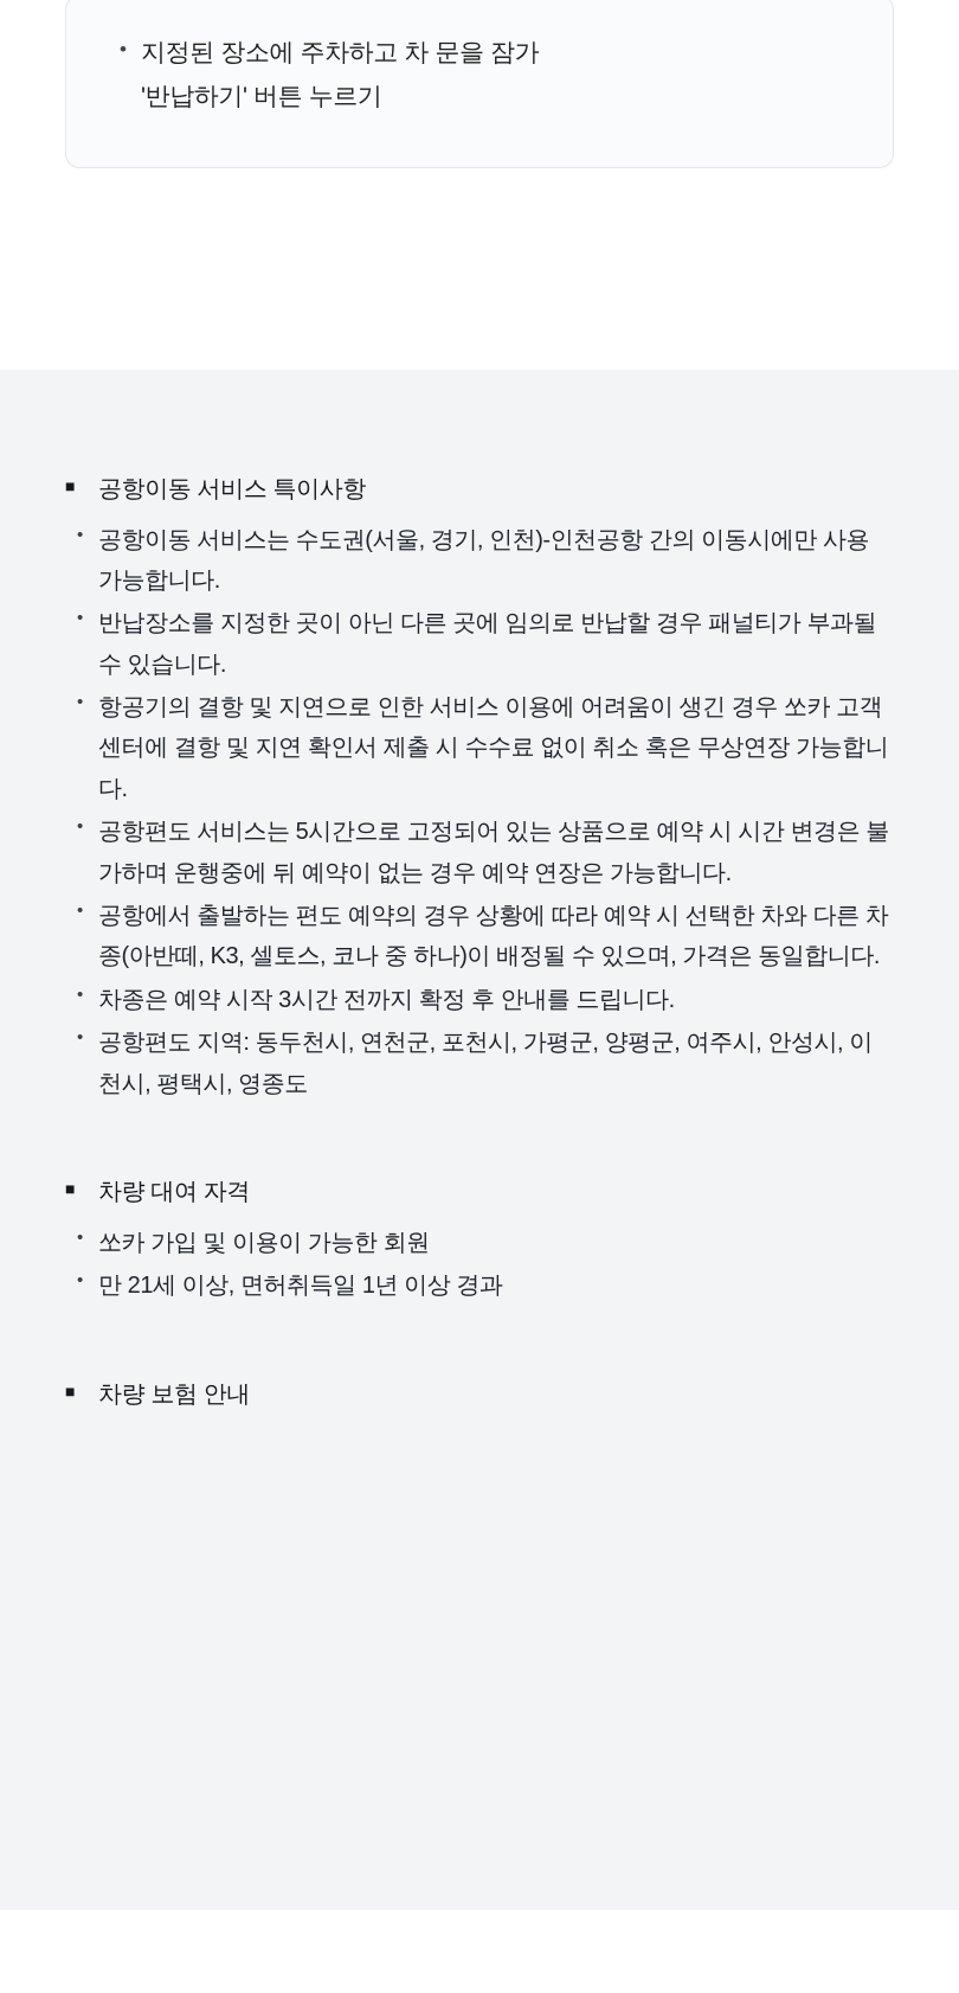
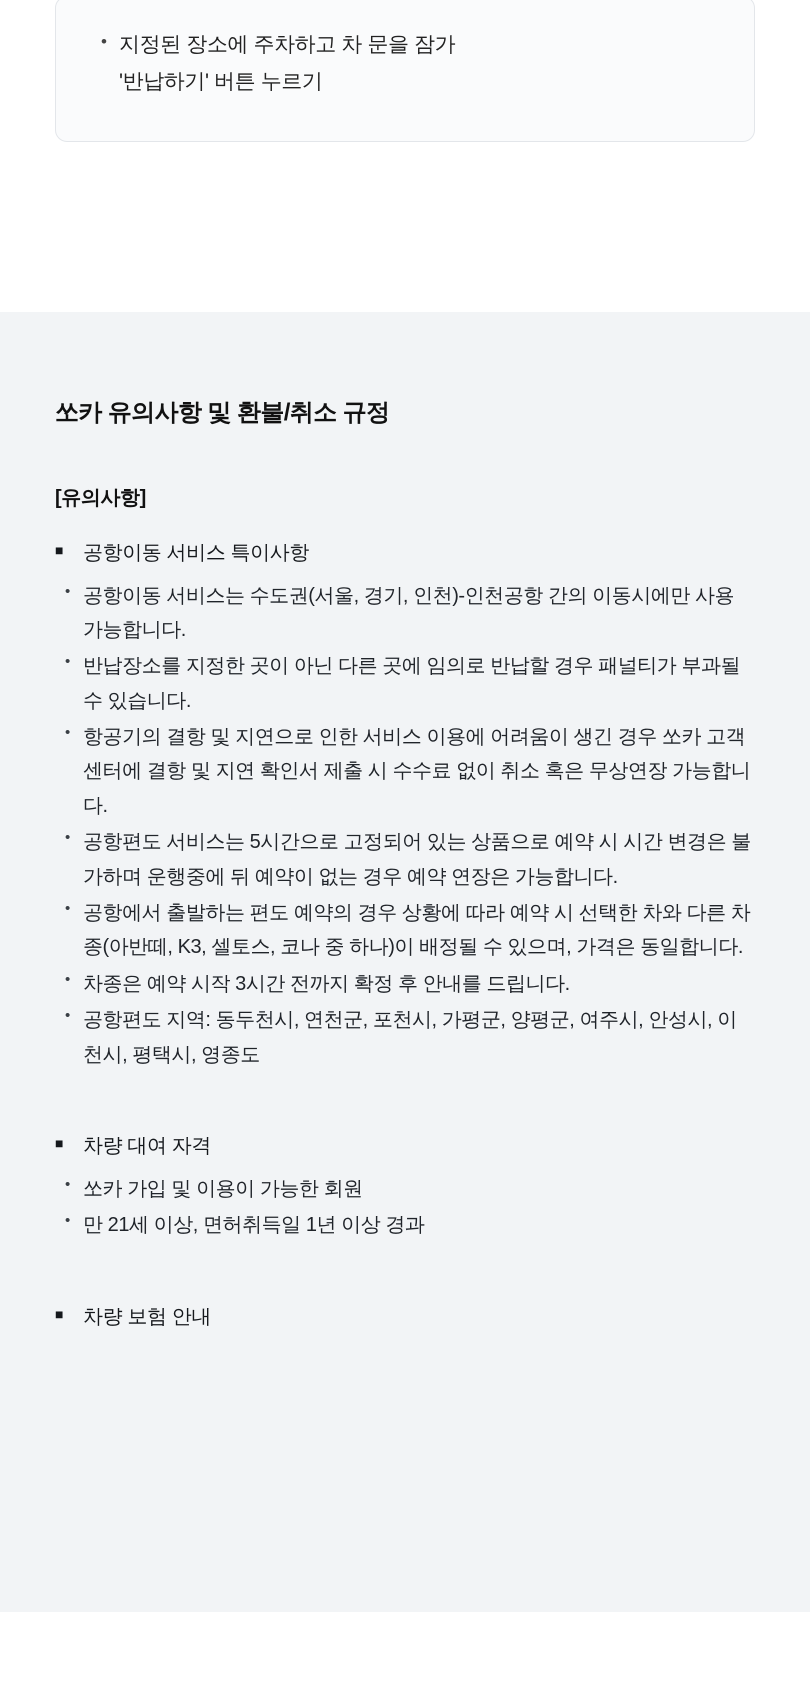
  •
  지정된 장소에 주차하고 차 문을 잠가
  '반납하기' 버튼 누르기
+ 쏘카 유의사항 및 환불/취소 규정
+ [유의사항]
  ■
  공항이동 서비스 특이사항
  •
  공항이동 서비스는 수도권(서울, 경기, 인천)-인천공항 간의 이동시에만 사용 가능합니다.
  •
  반납장소를 지정한 곳이 아닌 다른 곳에 임의로 반납할 경우 패널티가 부과될 수 있습니다.
  •
  항공기의 결항 및 지연으로 인한 서비스 이용에 어려움이 생긴 경우 쏘카 고객센터에 결항 및 지연 확인서 제출 시 수수료 없이 취소 혹은 무상연장 가능합니다.
  •
  공항편도 서비스는 5시간으로 고정되어 있는 상품으로 예약 시 시간 변경은 불가하며 운행중에 뒤 예약이 없는 경우 예약 연장은 가능합니다.
  •
  공항에서 출발하는 편도 예약의 경우 상황에 따라 예약 시 선택한 차와 다른 차종(아반떼, K3, 셀토스, 코나 중 하나)이 배정될 수 있으며, 가격은 동일합니다.
  •
  차종은 예약 시작 3시간 전까지 확정 후 안내를 드립니다.
  •
  공항편도 지역: 동두천시, 연천군, 포천시, 가평군, 양평군, 여주시, 안성시, 이천시, 평택시, 영종도
  ■
  차량 대여 자격
  •
  쏘카 가입 및 이용이 가능한 회원
  •
  만 21세 이상, 면허취득일 1년 이상 경과
  ■
  차량 보험 안내
